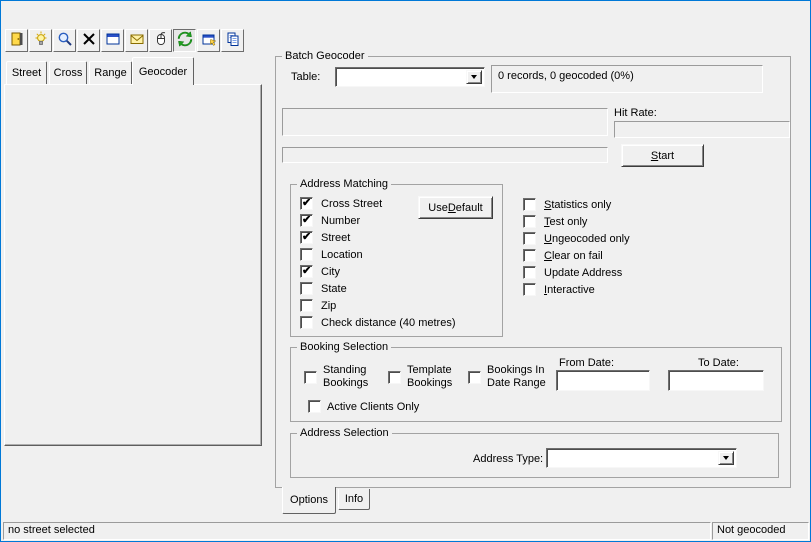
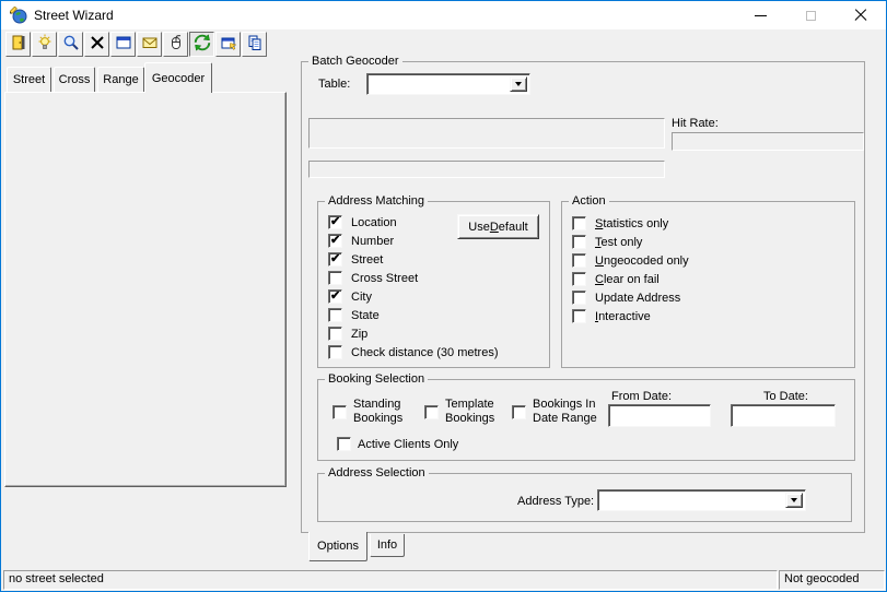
+ Street Wizard
  Street
  Cross
  Range
  Geocoder
  Batch Geocoder
  Table:
- 0 records, 0 geocoded (0%)
  Hit Rate:
- Start
  Address Matching
  ✔
- Cross Street
+ Location
  ✔
  Number
  ✔
  Street
- Location
+ Cross Street
  ✔
  City
  State
  Zip
- Check distance (40 metres)
+ Check distance (30 metres)
  UseDefault
+ Action
  Statistics only
  Test only
  Ungeocoded only
  Clear on fail
  Update Address
  Interactive
  Booking Selection
  Standing Bookings
  Template Bookings
  Bookings In Date Range
  From Date:
  To Date:
  Active Clients Only
  Address Selection
  Address Type:
  Options
  Info
  no street selected
  Not geocoded
